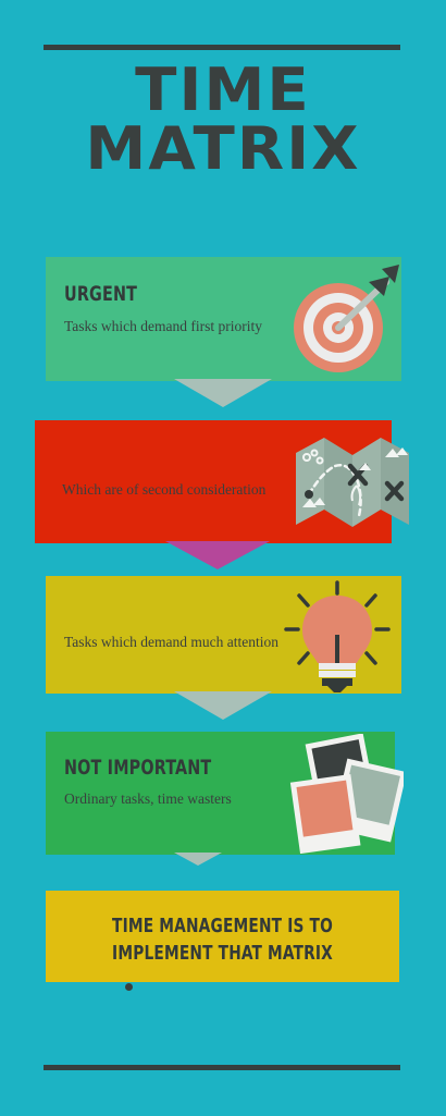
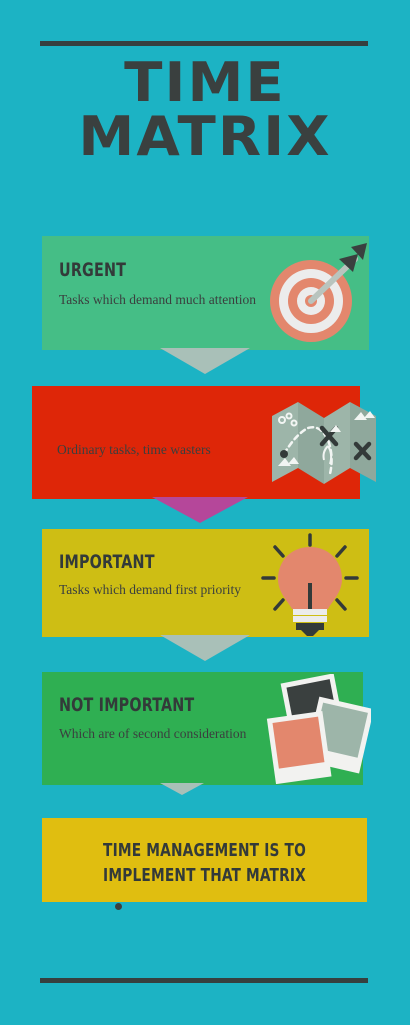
  TIME
  MATRIX
  URGENT
- Tasks which demand first priority
+ Tasks which demand much attention
- Which are of second consideration
+ Ordinary tasks, time wasters
+ IMPORTANT
- Tasks which demand much attention
+ Tasks which demand first priority
  NOT IMPORTANT
- Ordinary tasks, time wasters
+ Which are of second consideration
  TIME MANAGEMENT IS TO
  IMPLEMENT THAT MATRIX
